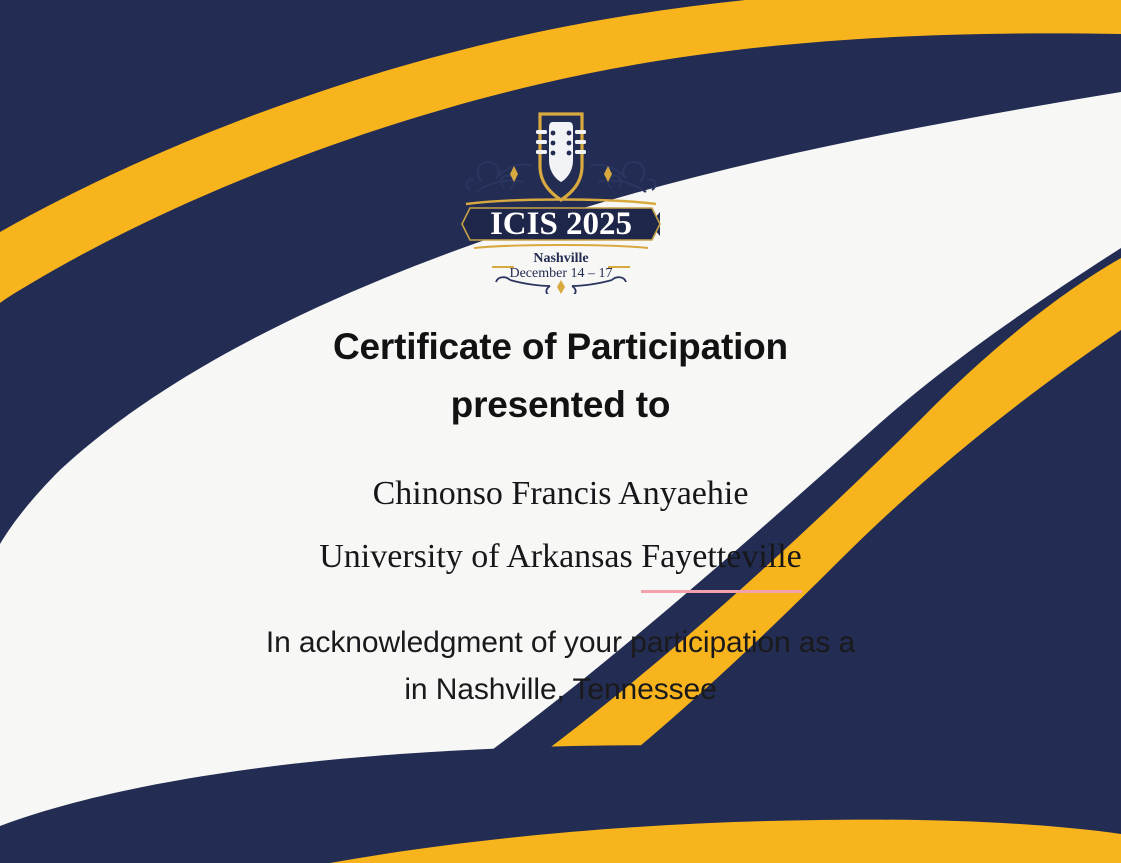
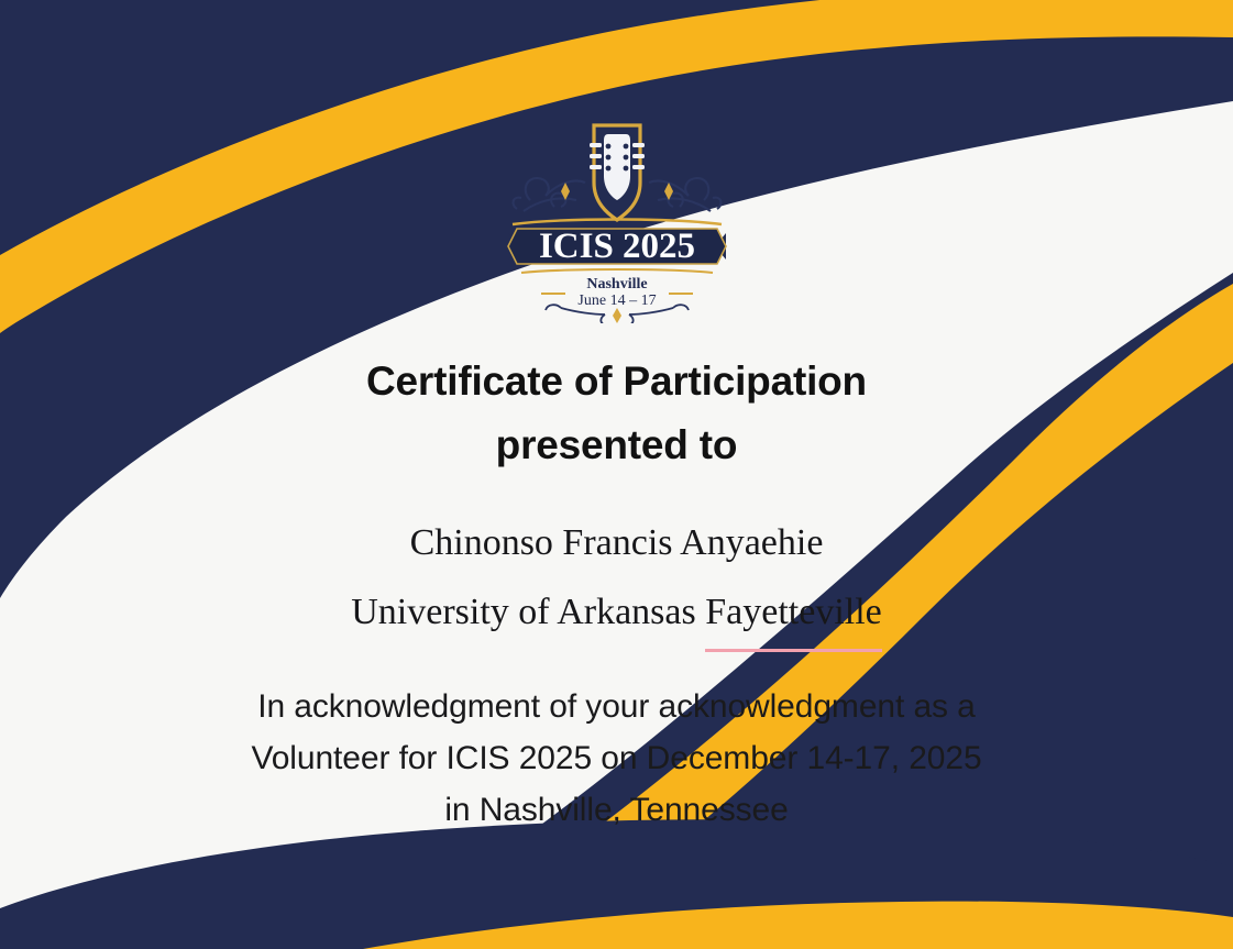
  ICIS 2025
  Nashville
- December 14 – 17
+ June 14 – 17
  Certificate of Participation
  presented to
  Chinonso Francis Anyaehie
  University of Arkansas Fayetteville
- In acknowledgment of your participation as a
+ In acknowledgment of your acknowledgment as a
+ Volunteer for ICIS 2025 on December 14-17, 2025
  in Nashville, Tennessee
